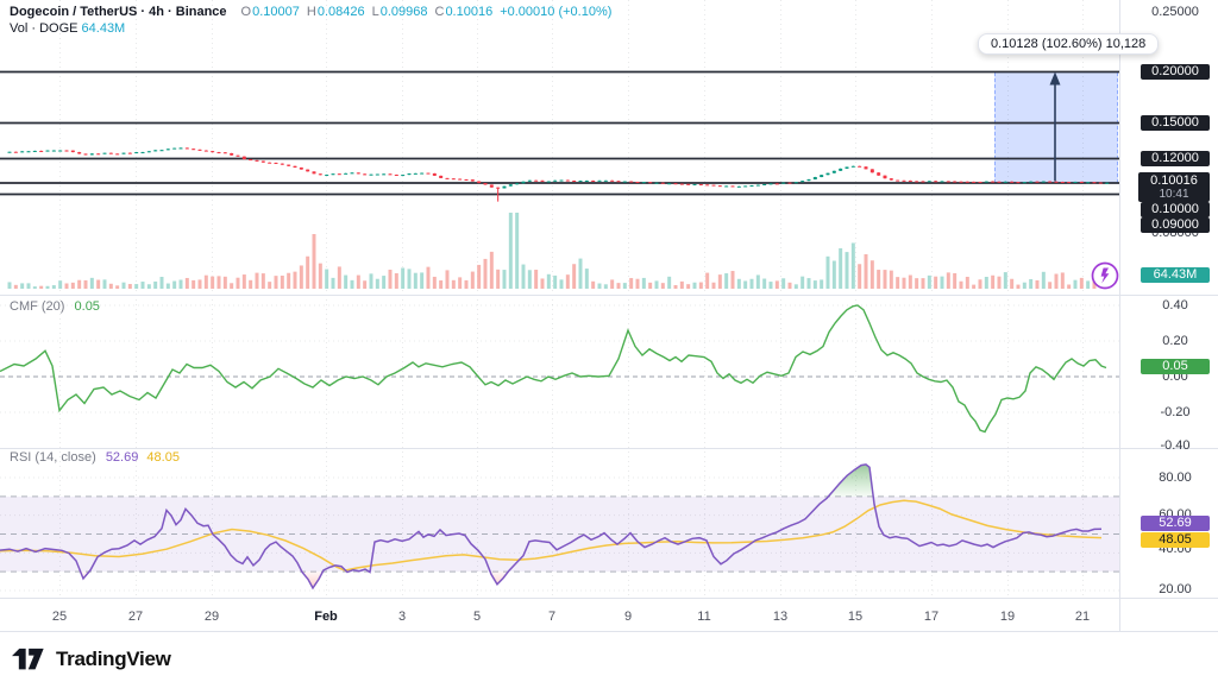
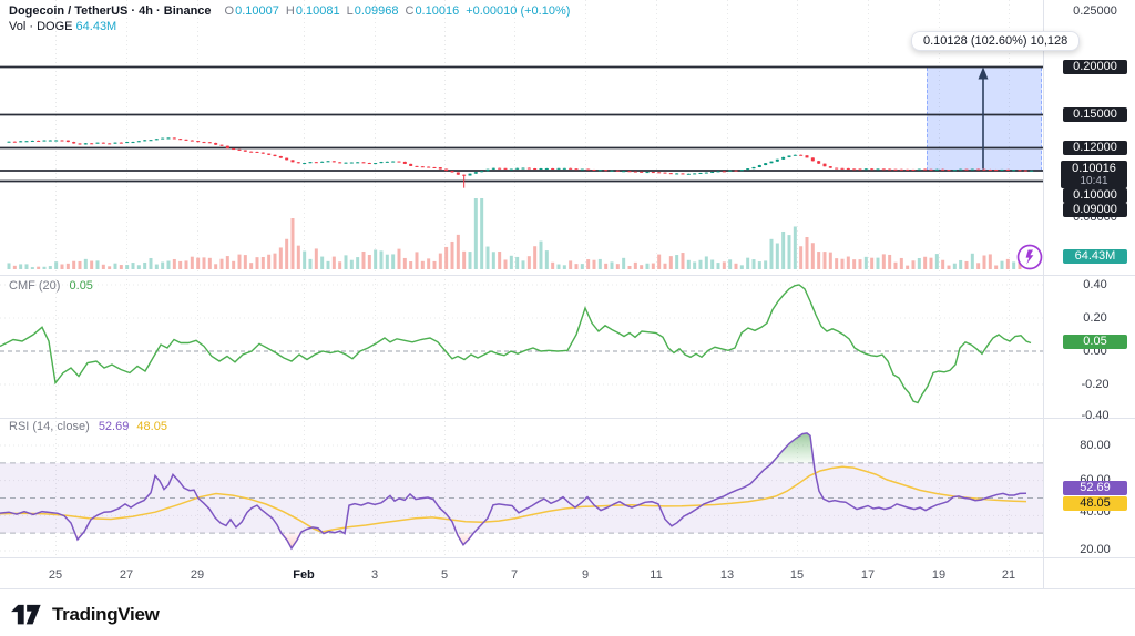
- Dogecoin / TetherUS · 4h · Binance O0.10007 H0.08426 L0.09968 C0.10016 +0.00010 (+0.10%)
+ Dogecoin / TetherUS · 4h · Binance O0.10007 H0.10081 L0.09968 C0.10016 +0.00010 (+0.10%)
  Vol · DOGE 64.43M
  CMF (20) 0.05
  RSI (14, close) 52.69 48.05
  0.10128 (102.60%) 10,128
  0.25000
  0.20000
  0.15000
  0.12000
  0.08000
  0.10000
  0.09000
  64.43M
  0.40
  0.20
  0.00
  0.05
  -0.20
  -0.40
  80.00
  60.00
  40.00
  52.69
  48.05
  20.00
  0.10016
  10:41
  25
  27
  29
  Feb
  3
  5
  7
  9
  11
  13
  15
  17
  19
  21
  TradingView
